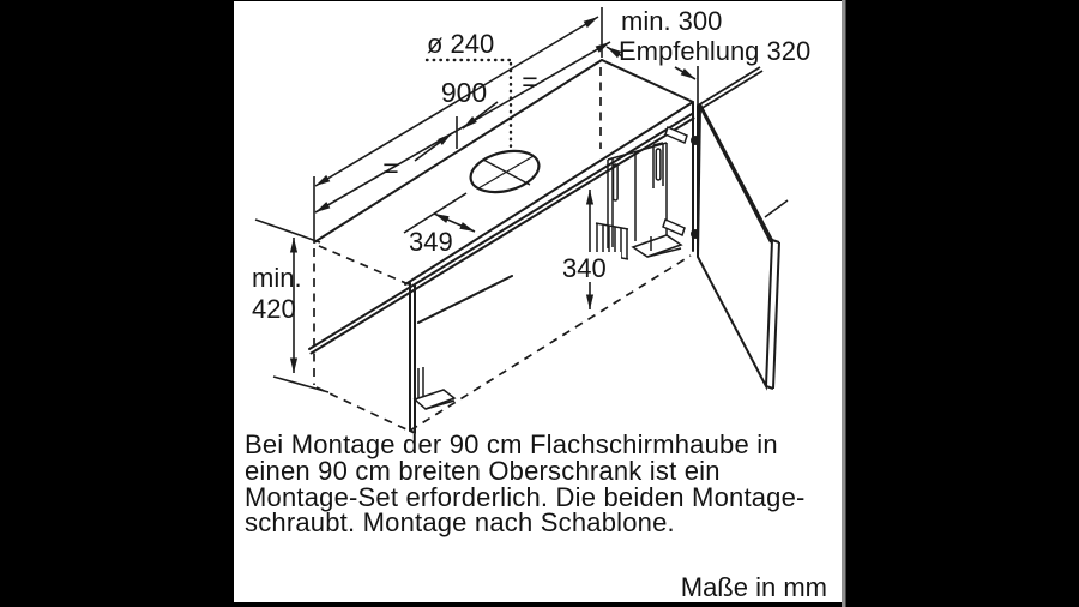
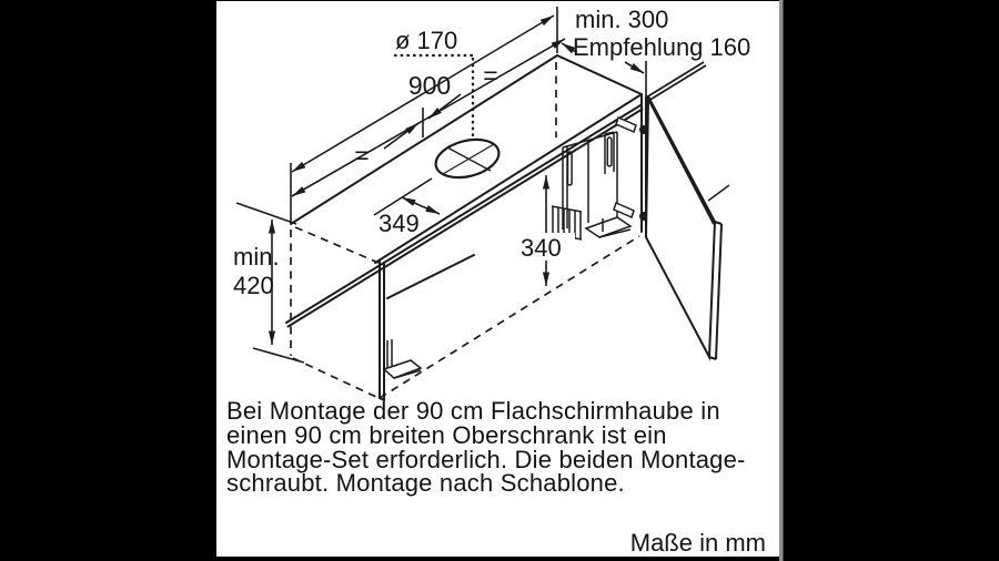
- ø 240
+ ø 170
  900
  =
  =
  min. 300
- Empfehlung 320
+ Empfehlung 160
  349
  340
  min.
  420
  Bei Montage der 90 cm Flachschirmhaube in
  einen 90 cm breiten Oberschrank ist ein
  Montage-Set erforderlich. Die beiden Montage-
  schraubt. Montage nach Schablone.
  Maße in mm
